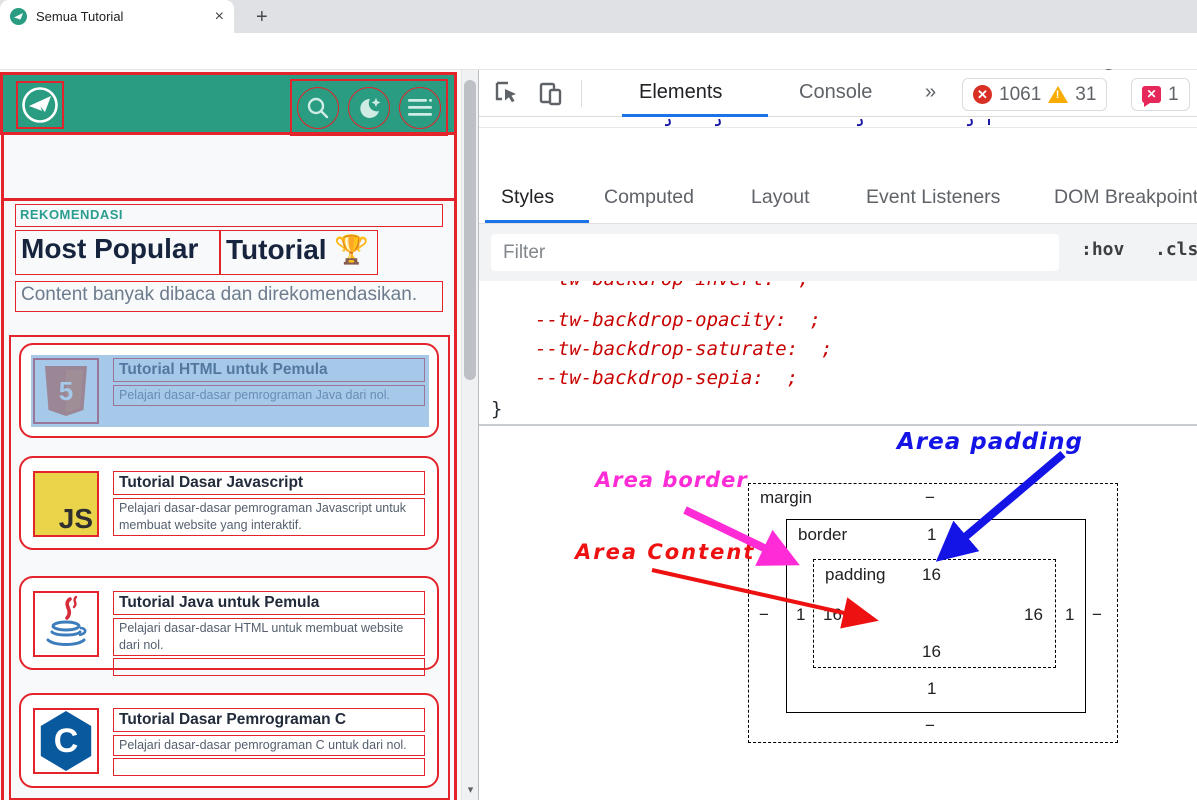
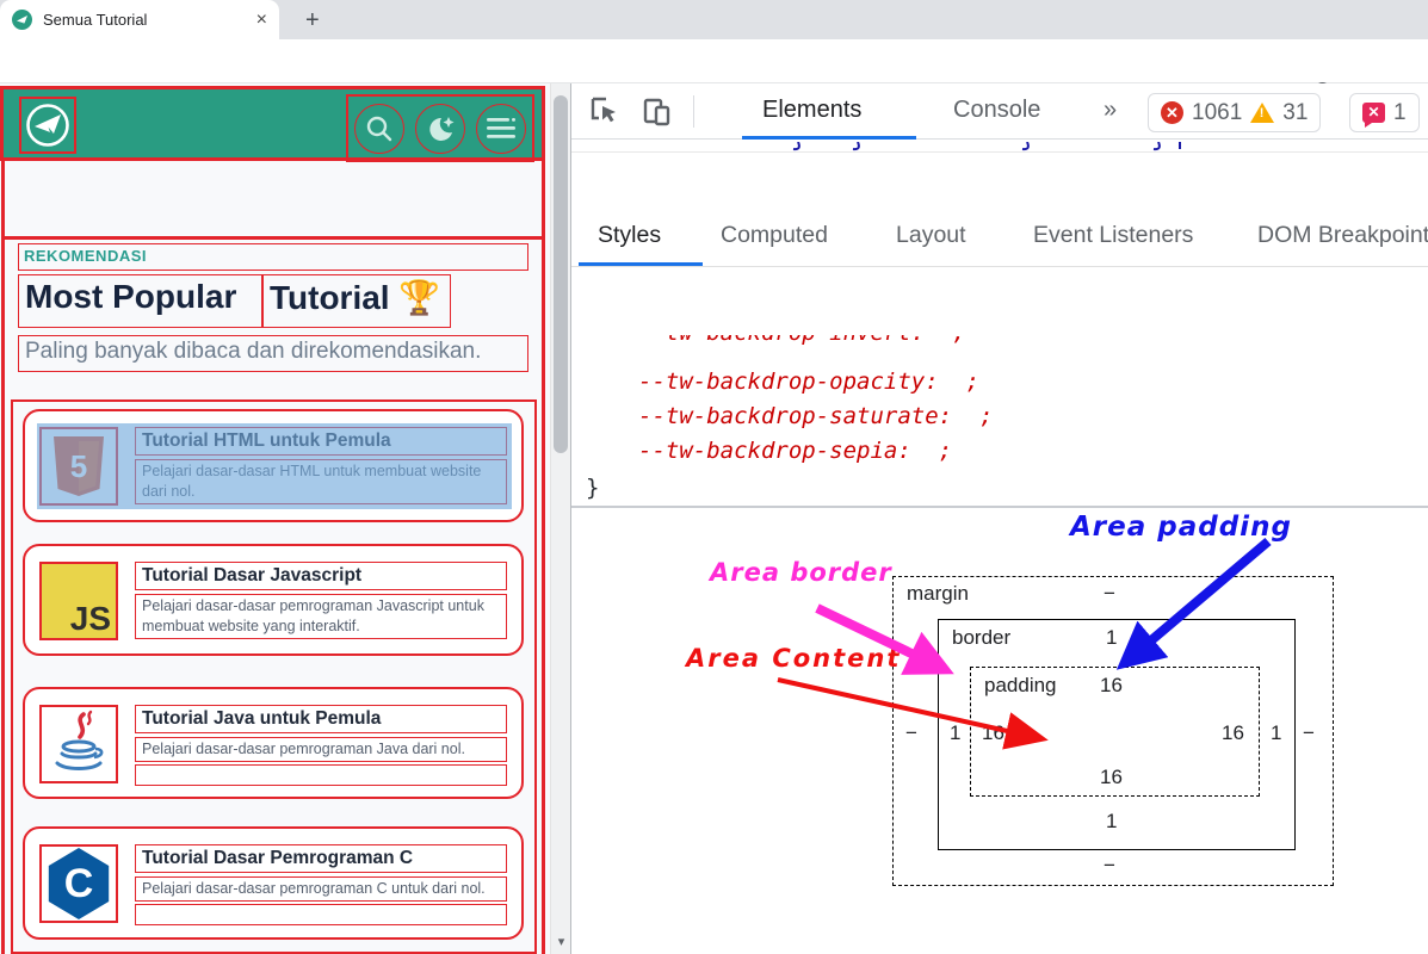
  Semua Tutorial
  ×
  +
  REKOMENDASI
  Most Popular
  Tutorial 🏆
- Content banyak dibaca dan direkomendasikan.
+ Paling banyak dibaca dan direkomendasikan.
  5
  Tutorial HTML untuk Pemula
- Pelajari dasar-dasar pemrograman Java dari nol.
+ Pelajari dasar-dasar HTML untuk membuat website dari nol.
  JS
  Tutorial Dasar Javascript
  Pelajari dasar-dasar pemrograman Javascript untuk membuat website yang interaktif.
  Tutorial Java untuk Pemula
- Pelajari dasar-dasar HTML untuk membuat website dari nol.
+ Pelajari dasar-dasar pemrograman Java dari nol.
  C
  Tutorial Dasar Pemrograman C
  Pelajari dasar-dasar pemrograman C untuk dari nol.
  ▾
  Elements
  Console
  »
  ✕
  1061
  31
  ✕
  1
  Styles
  Computed
  Layout
  Event Listeners
  DOM Breakpoint
- Filter
- :hov
- .cls
  --tw-backdrop-opacity: ;
  --tw-backdrop-saturate: ;
  --tw-backdrop-sepia: ;
  }
  margin
  −
  border
  1
  padding
  16
  −
  1
  16
  16
  1
  −
  16
  1
  −
  Area padding
  Area border
  Area Content
